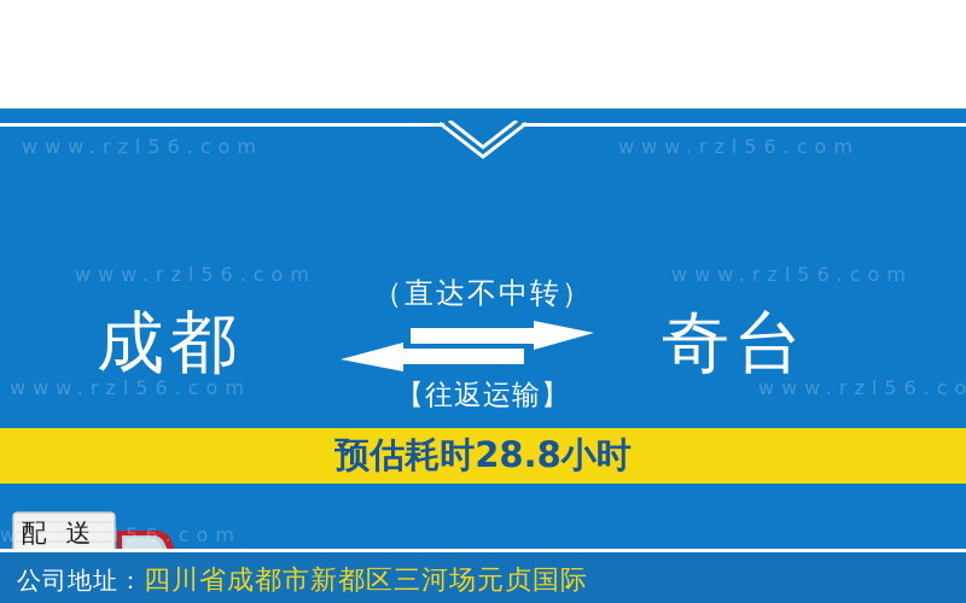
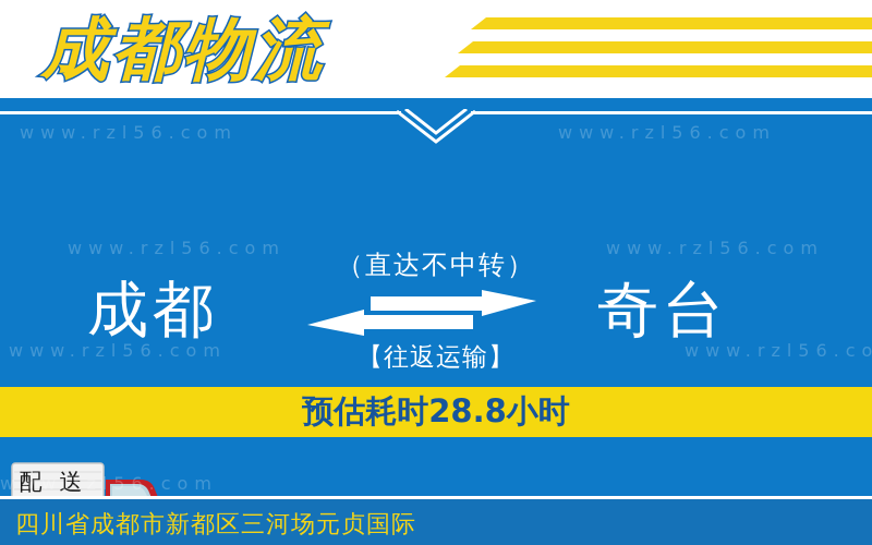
+ 成都物流
  成都
  奇台
  （直达不中转）
  【往返运输】
  预估耗时28.8小时
  配
  送
  www.rzl56.com
  www.rzl56.com
  www.rzl56.com
  www.rzl56.com
  www.rzl56.com
  www.rzl56.co
  www.rzl56.com
- 公司地址：
  四川省成都市新都区三河场元贞国际
